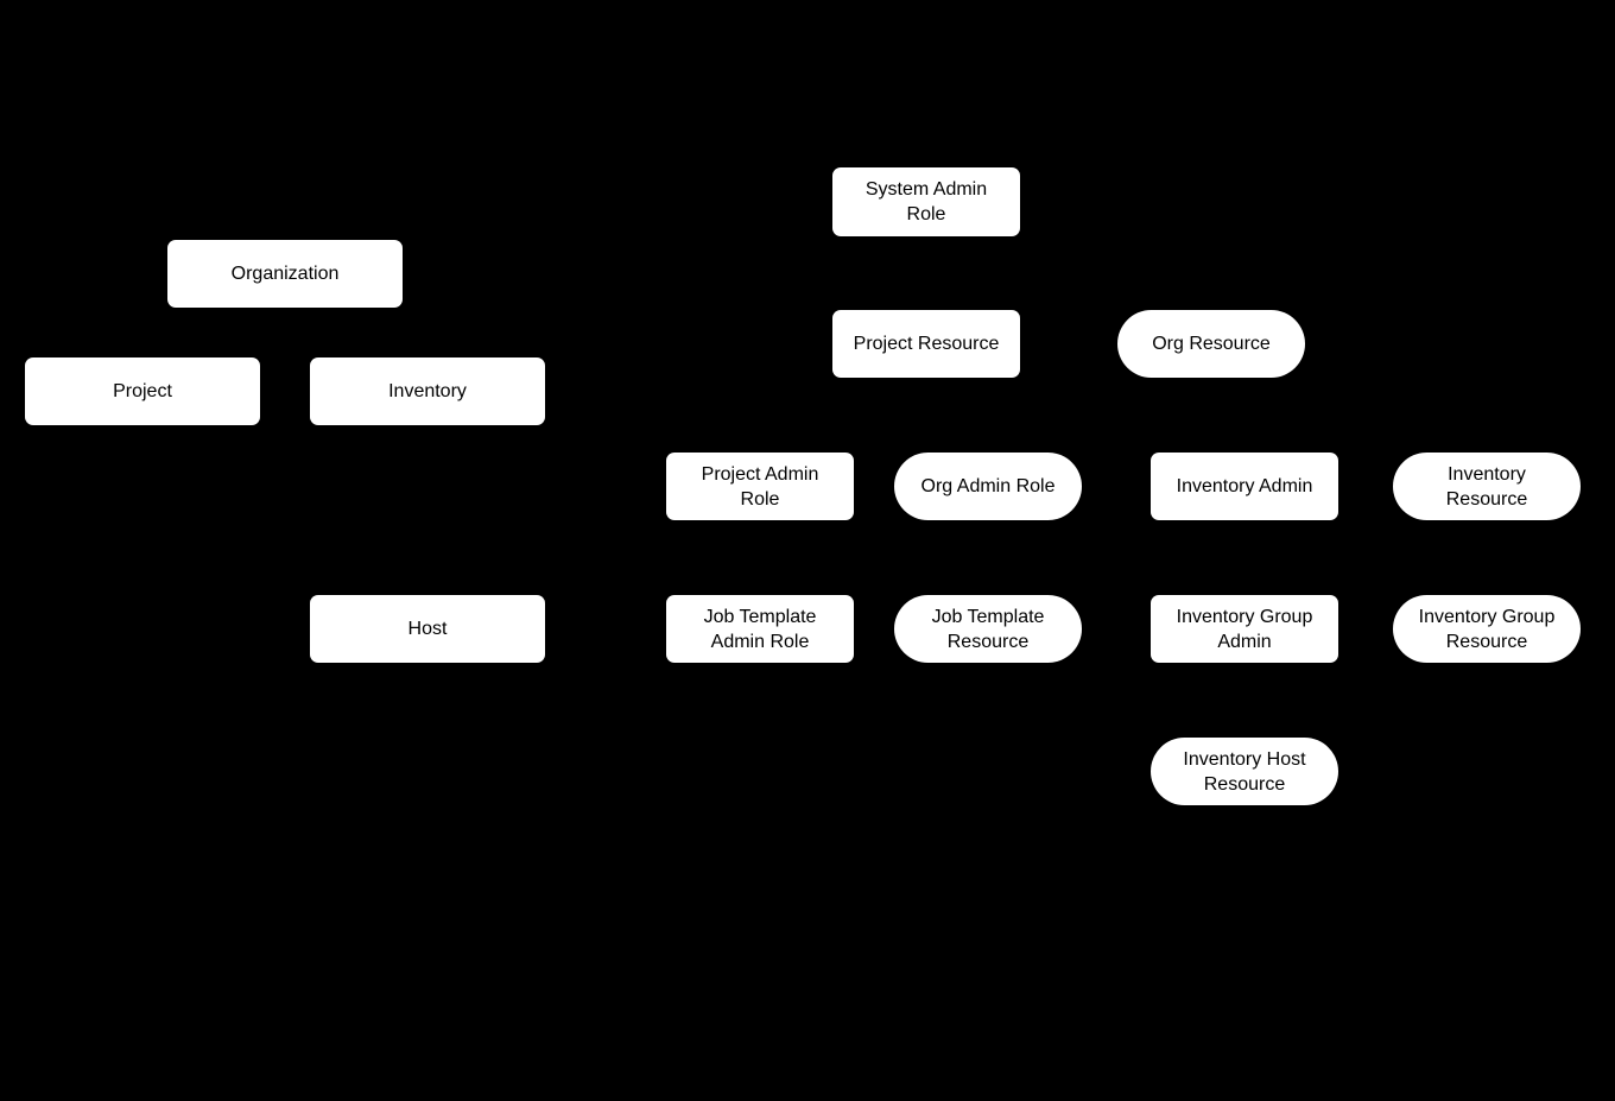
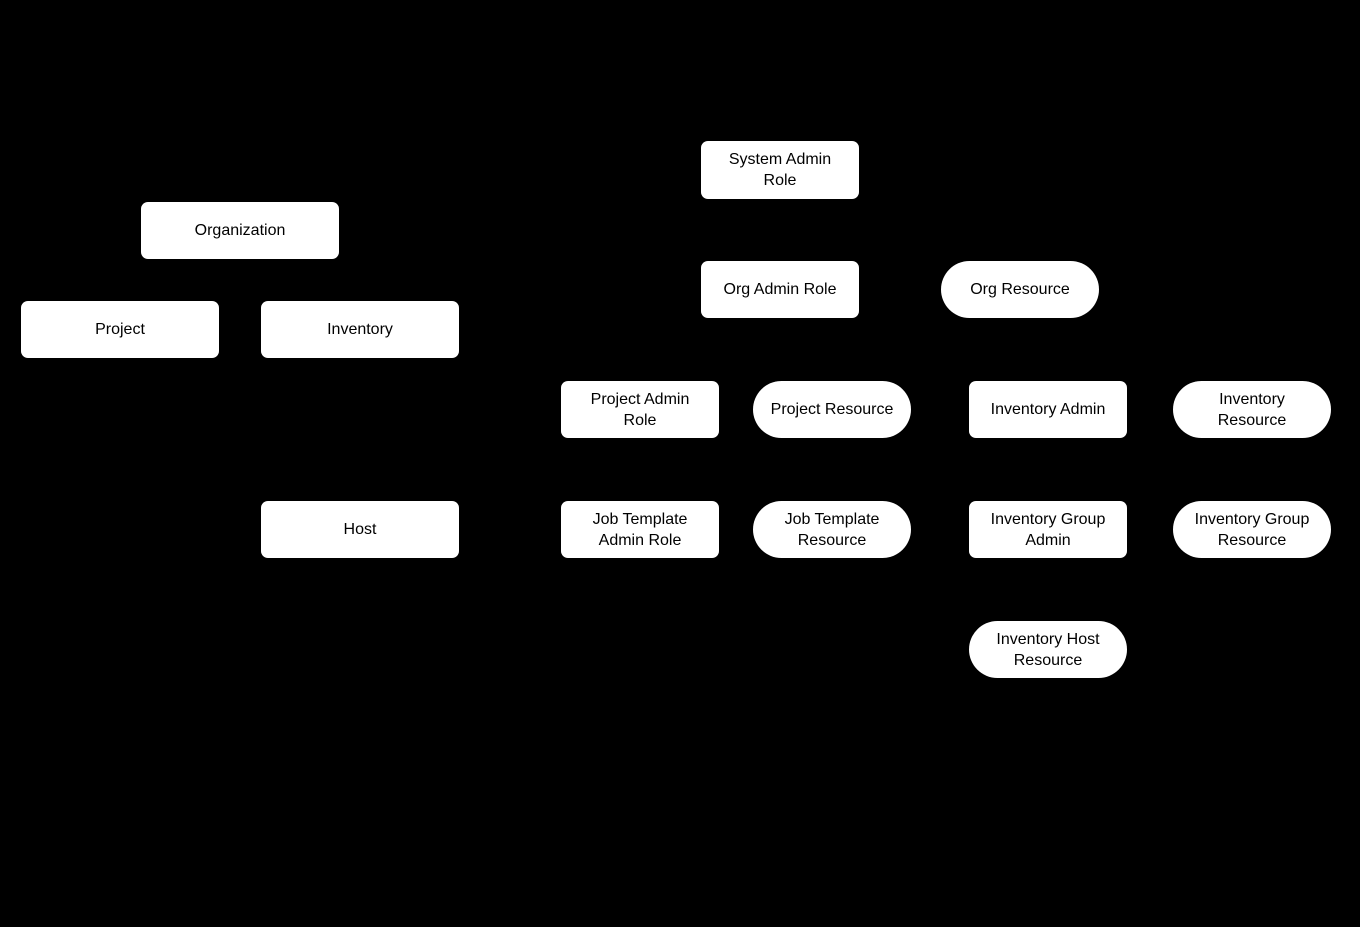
  Organization
  Project
  Inventory
  Host
  System Admin Role
- Project Resource
+ Org Admin Role
  Org Resource
  Project Admin Role
- Org Admin Role
+ Project Resource
  Inventory Admin
  Inventory Resource
  Job Template Admin Role
  Job Template Resource
  Inventory Group Admin
  Inventory Group Resource
  Inventory Host Resource
